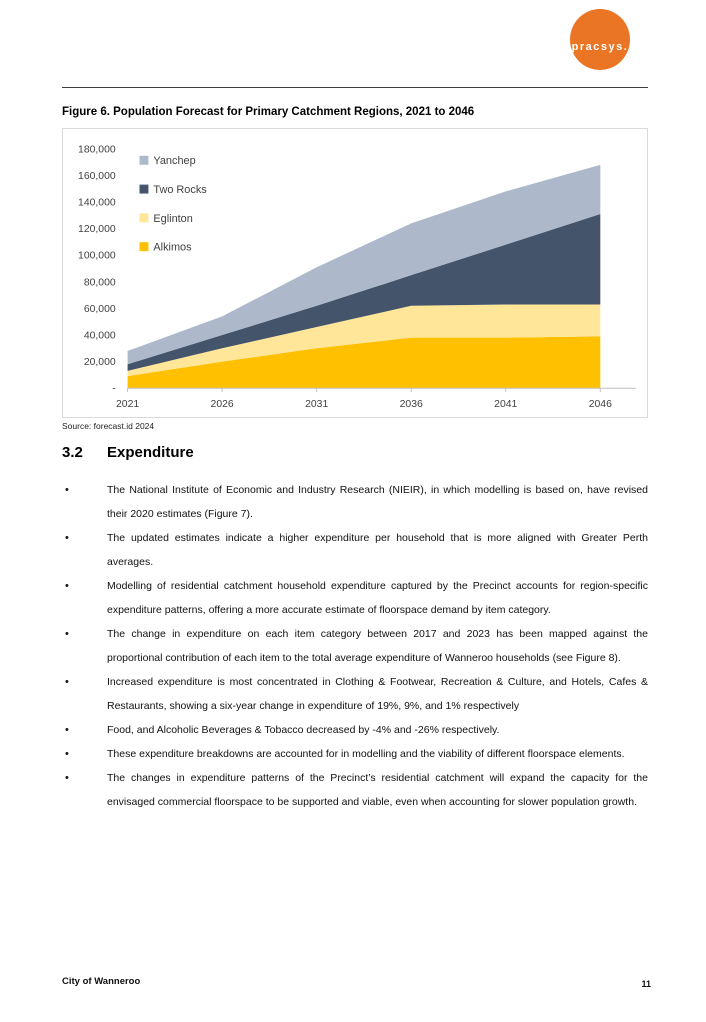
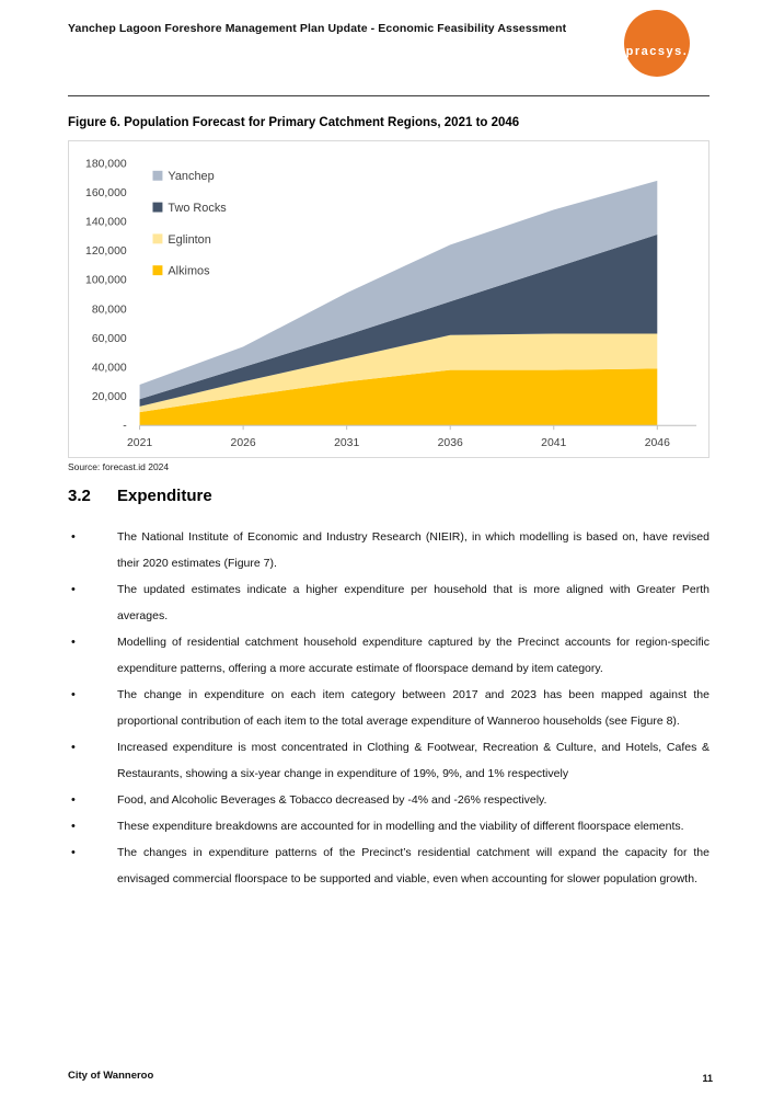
+ Yanchep Lagoon Foreshore Management Plan Update - Economic Feasibility Assessment
  pracsys.
  Figure 6. Population Forecast for Primary Catchment Regions, 2021 to 2046
  -
  20,000
  40,000
  60,000
  80,000
  100,000
  120,000
  140,000
  160,000
  180,000
  2021
  2026
  2031
  2036
  2041
  2046
  Yanchep
  Two Rocks
  Eglinton
  Alkimos
  Source: forecast.id 2024
  3.2 Expenditure
  •
  The National Institute of Economic and Industry Research (NIEIR), in which modelling is based on, have revised their 2020 estimates (Figure 7).
  •
  The updated estimates indicate a higher expenditure per household that is more aligned with Greater Perth averages.
  •
  Modelling of residential catchment household expenditure captured by the Precinct accounts for region-specific expenditure patterns, offering a more accurate estimate of floorspace demand by item category.
  •
  The change in expenditure on each item category between 2017 and 2023 has been mapped against the proportional contribution of each item to the total average expenditure of Wanneroo households (see Figure 8).
  •
  Increased expenditure is most concentrated in Clothing & Footwear, Recreation & Culture, and Hotels, Cafes & Restaurants, showing a six-year change in expenditure of 19%, 9%, and 1% respectively
  •
  Food, and Alcoholic Beverages & Tobacco decreased by -4% and -26% respectively.
  •
  These expenditure breakdowns are accounted for in modelling and the viability of different floorspace elements.
  •
  The changes in expenditure patterns of the Precinct’s residential catchment will expand the capacity for the envisaged commercial floorspace to be supported and viable, even when accounting for slower population growth.
  City of Wanneroo
  11
